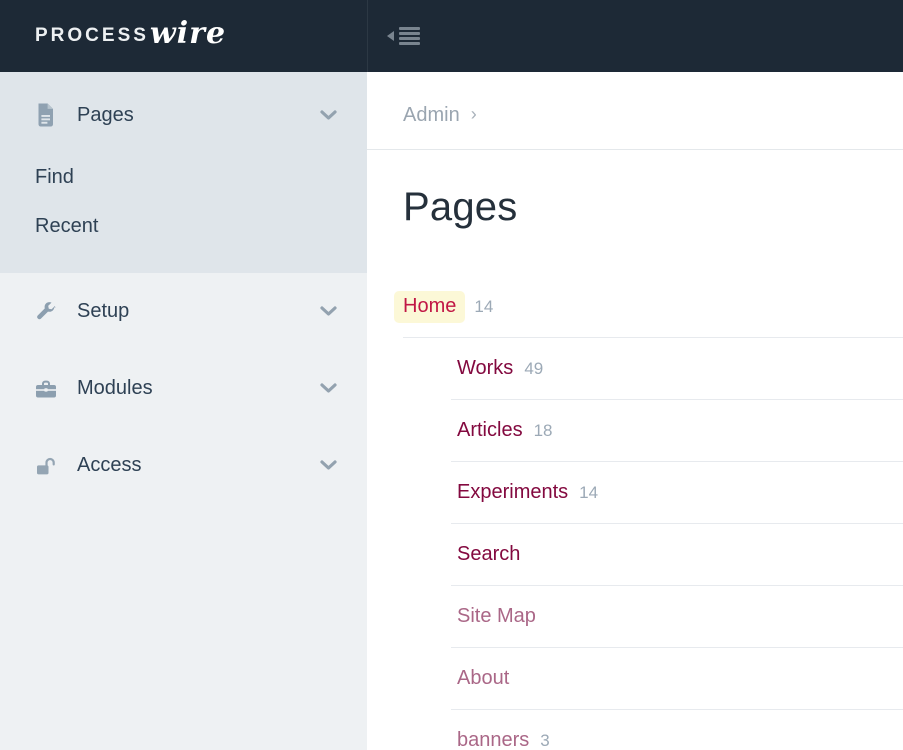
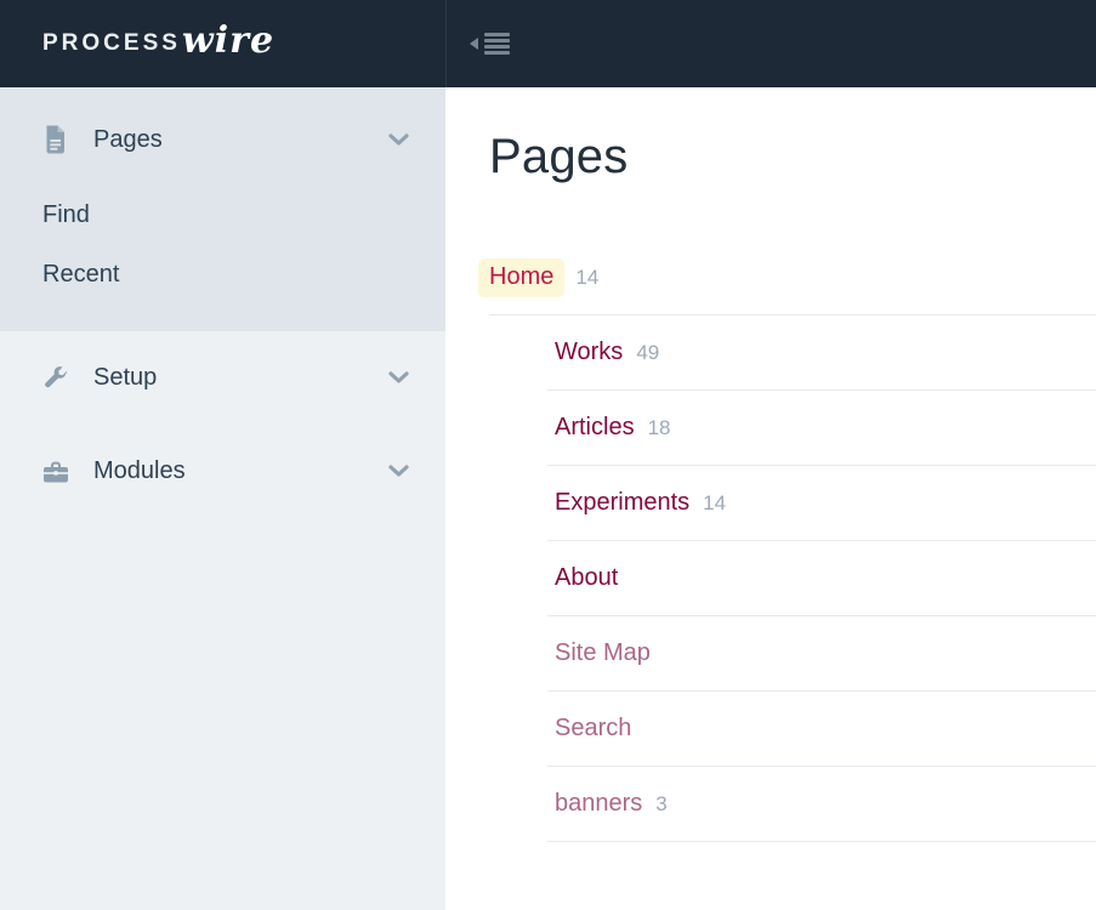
  PROCESS
  wire
  Pages
  Find
  Recent
  Setup
  Modules
- Access
- Admin
- ›
  Pages
  Home
  14
  Works
  49
  Articles
  18
  Experiments
  14
- Search
+ About
  Site Map
- About
+ Search
  banners
  3
